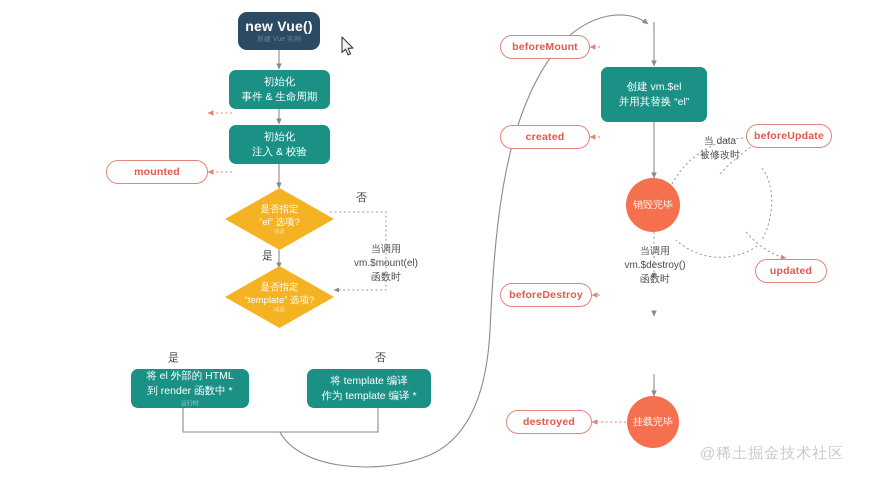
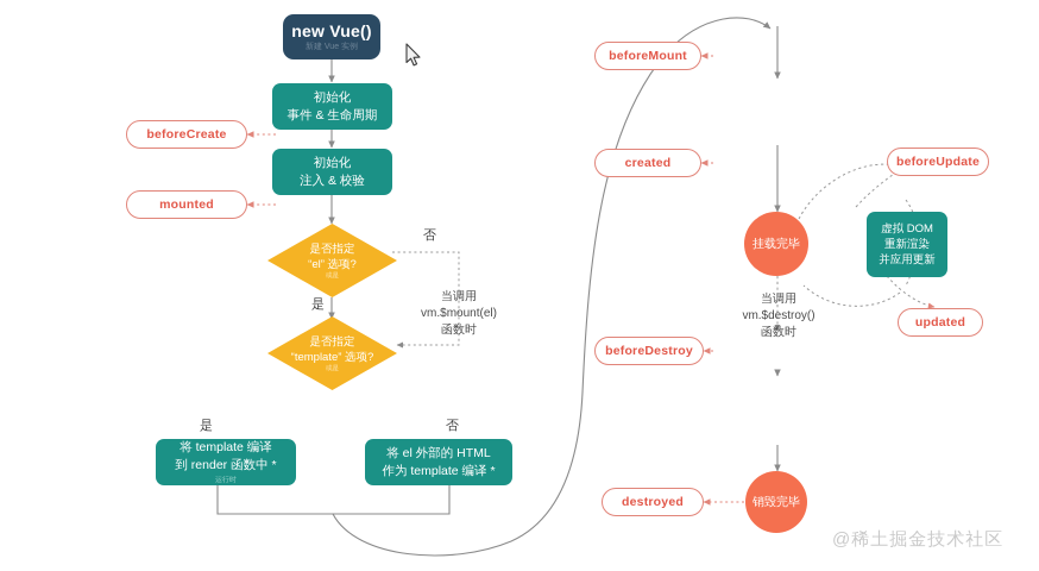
  new Vue()
  初始化
  事件 & 生命周期
  初始化
  注入 & 校验
+ beforeCreate
  mounted
  是否指定
  “el” 选项?
  是否指定
  “template” 选项?
  否
  是
  是
  否
  当调用
  vm.$mount(el)
  函数时
- 将 el 外部的 HTML
+ 将 template 编译
  到 render 函数中 *
- 将 template 编译
+ 将 el 外部的 HTML
  作为 template 编译 *
  beforeMount
- 创建 vm.$el
- 并用其替换 “el”
  created
- 销毁完毕
+ 挂载完毕
- 当 data
- 被修改时
  beforeUpdate
+ 虚拟 DOM
+ 重新渲染
+ 并应用更新
  updated
  当调用
  vm.$destroy()
  函数时
  beforeDestroy
  destroyed
- 挂载完毕
+ 销毁完毕
  @稀土掘金技术社区
